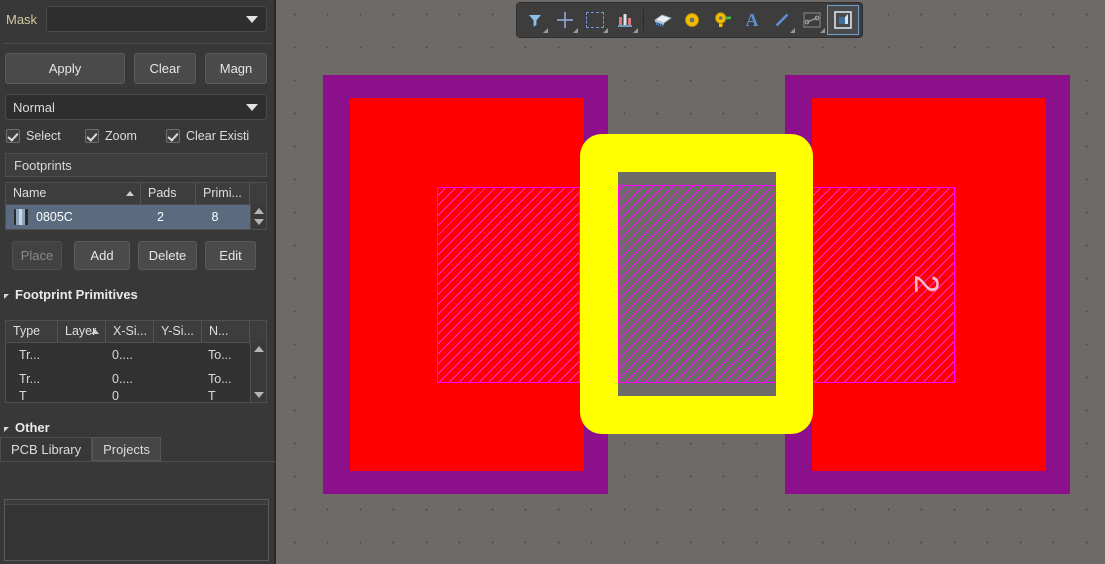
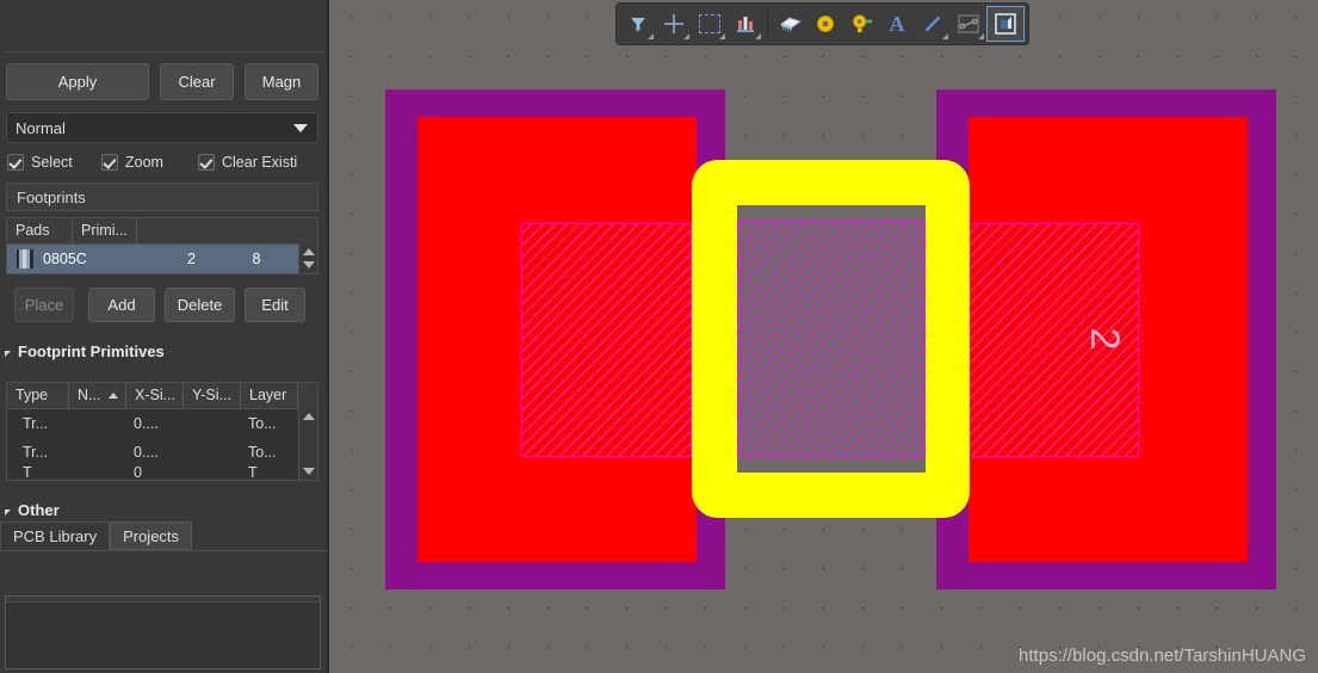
- Mask
  Apply
  Clear
  Magn
  Normal
  Select
  Zoom
  Clear Existi
  Footprints
- Name
  Pads
  Primi...
  0805C
  2
  8
  Place
  Add
  Delete
  Edit
  Footprint Primitives
  Type
- Layer
+ N...
  X-Si...
  Y-Si...
- N...
+ Layer
  Tr...
  0....
  To...
  Tr...
  0....
  To...
  T
  0
  T
  Other
  PCB Library
  Projects
  A
+ https://blog.csdn.net/TarshinHUANG
